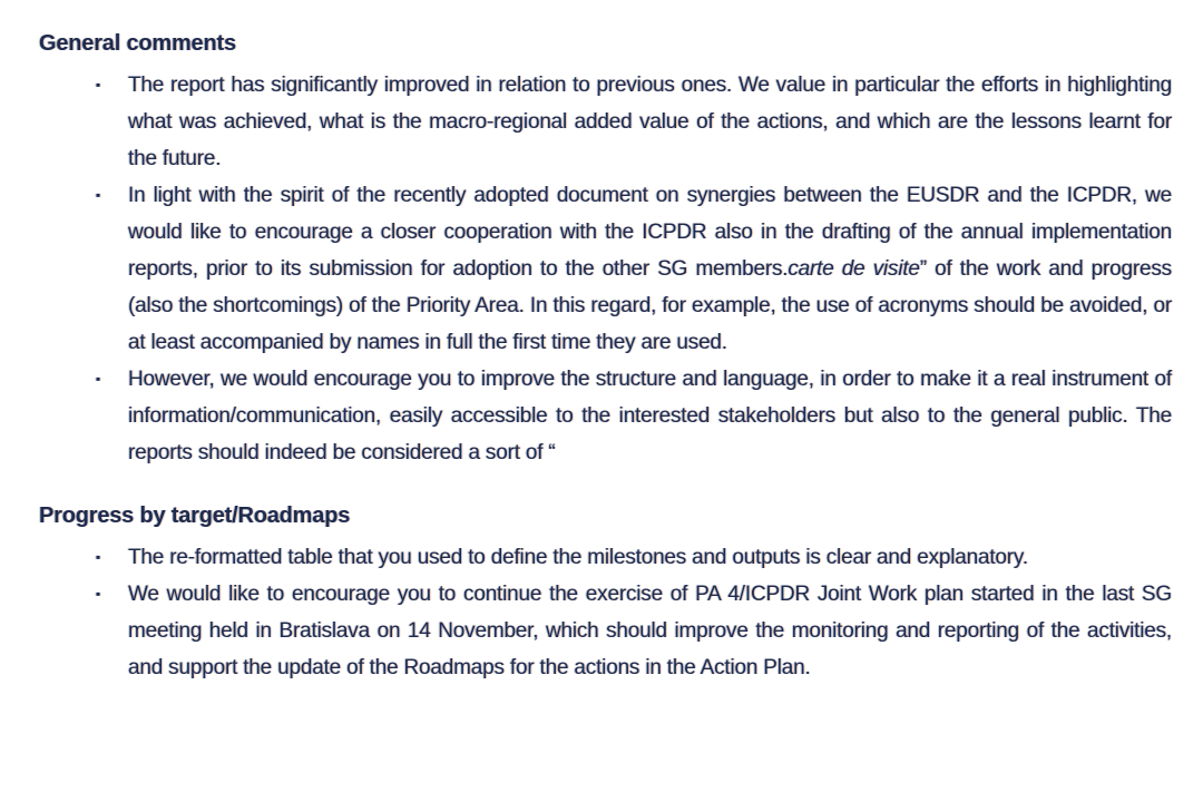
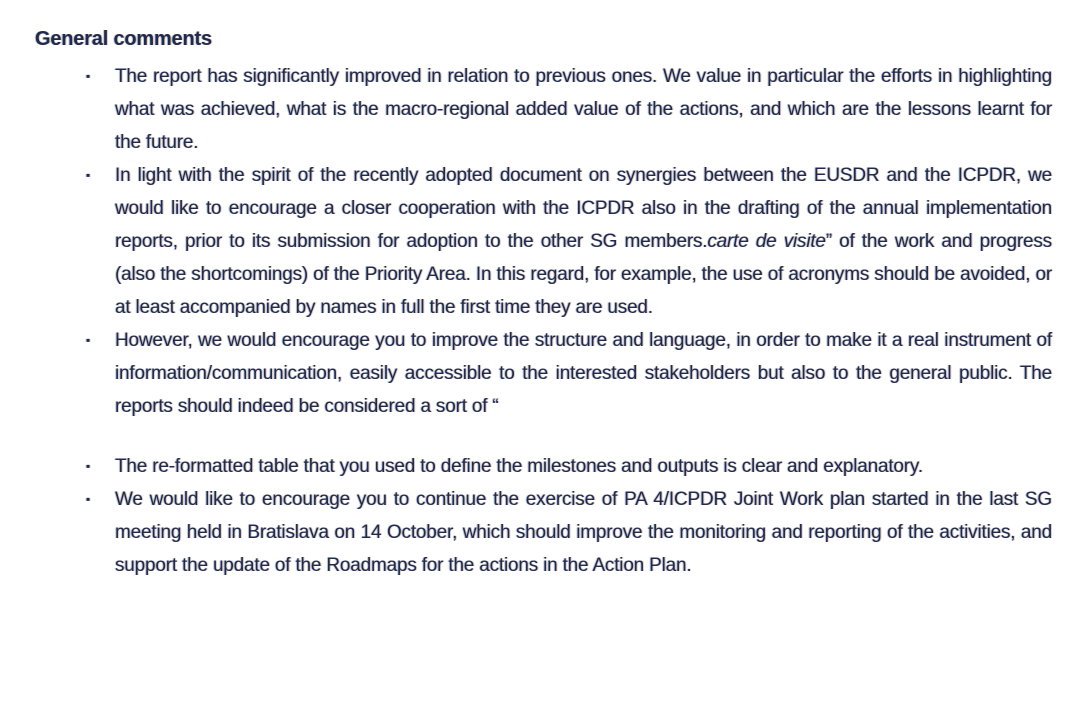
  General comments
  ▪
  The report has significantly improved in relation to previous ones. We value in particular the efforts in highlighting what was achieved, what is the macro-regional added value of the actions, and which are the lessons learnt for the future.
  ▪
  In light with the spirit of the recently adopted document on synergies between the EUSDR and the ICPDR, we would like to encourage a closer cooperation with the ICPDR also in the drafting of the annual implementation reports, prior to its submission for adoption to the other SG members.carte de visite” of the work and progress (also the shortcomings) of the Priority Area. In this regard, for example, the use of acronyms should be avoided, or at least accompanied by names in full the first time they are used.
  ▪
  However, we would encourage you to improve the structure and language, in order to make it a real instrument of information/communication, easily accessible to the interested stakeholders but also to the general public. The reports should indeed be considered a sort of “
- Progress by target/Roadmaps
  ▪
  The re-formatted table that you used to define the milestones and outputs is clear and explanatory.
  ▪
- We would like to encourage you to continue the exercise of PA 4/ICPDR Joint Work plan started in the last SG meeting held in Bratislava on 14 November, which should improve the monitoring and reporting of the activities, and support the update of the Roadmaps for the actions in the Action Plan.
+ We would like to encourage you to continue the exercise of PA 4/ICPDR Joint Work plan started in the last SG meeting held in Bratislava on 14 October, which should improve the monitoring and reporting of the activities, and support the update of the Roadmaps for the actions in the Action Plan.
